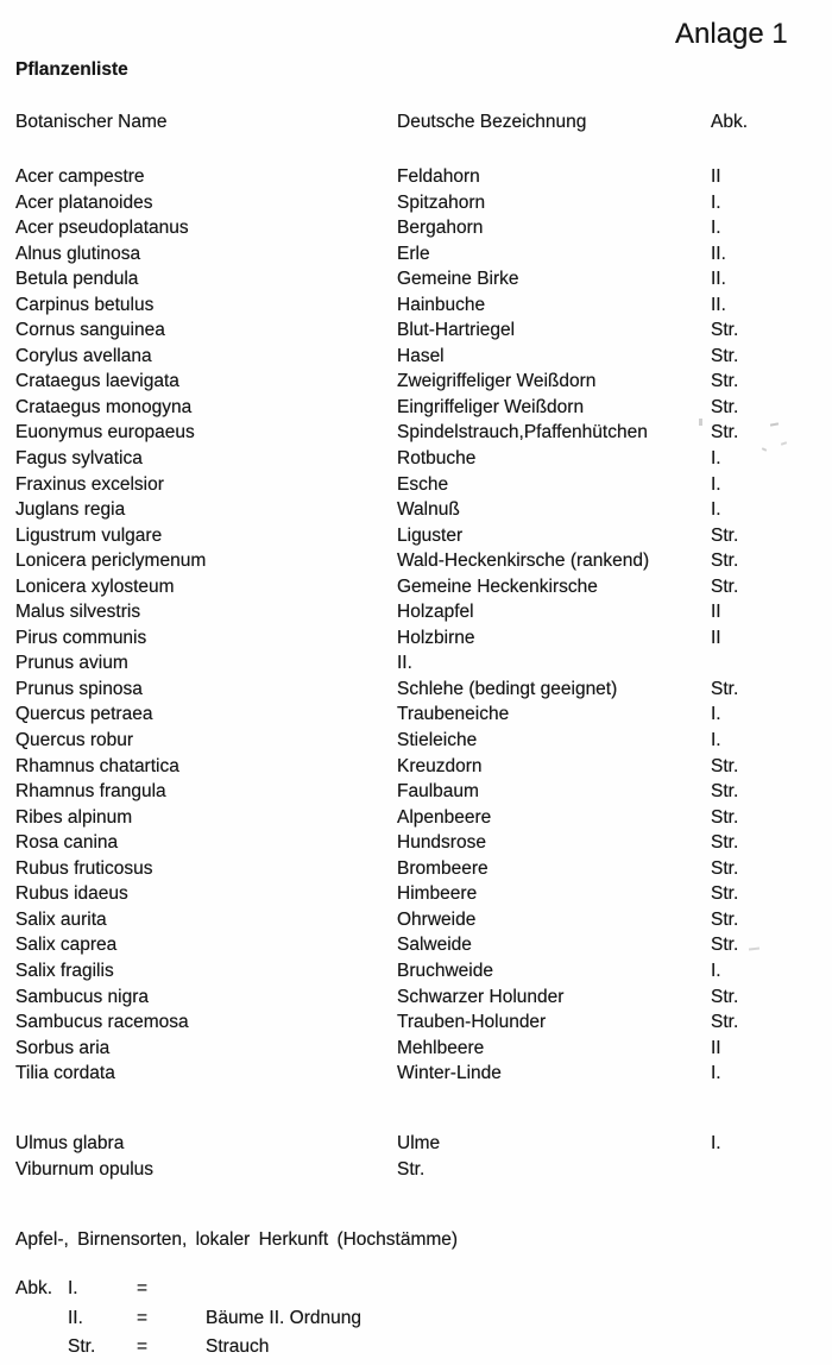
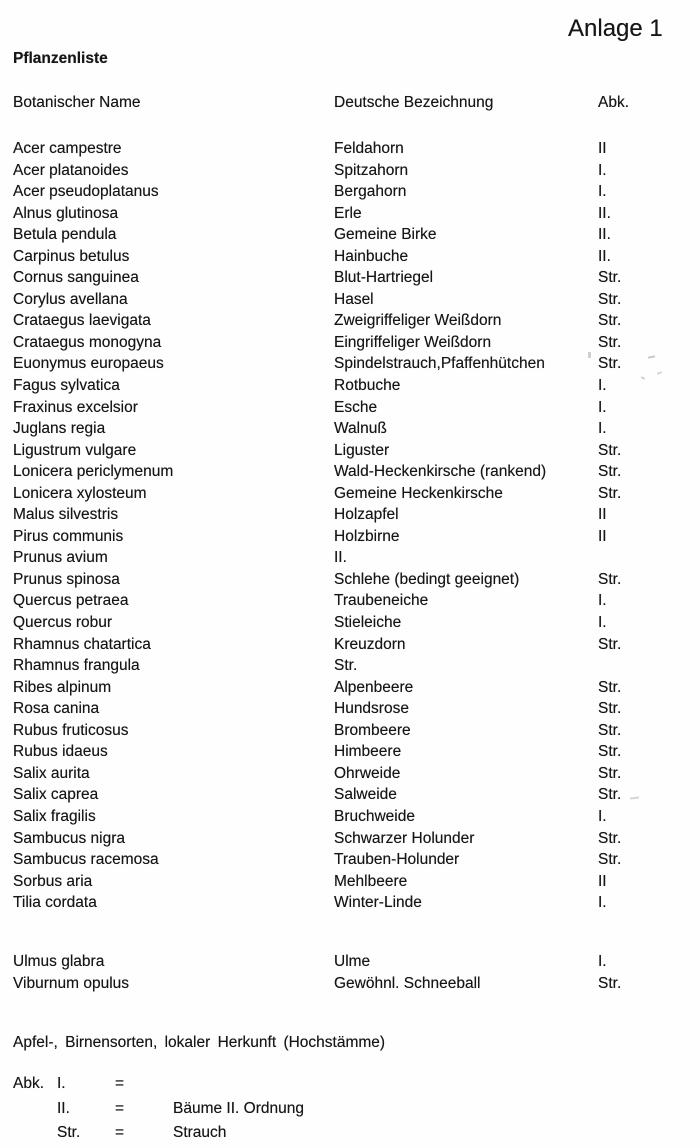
  Anlage 1
  Pflanzenliste
  Botanischer Name
  Deutsche Bezeichnung
  Abk.
  Acer campestre
  Feldahorn
  II
  Acer platanoides
  Spitzahorn
  I.
  Acer pseudoplatanus
  Bergahorn
  I.
  Alnus glutinosa
  Erle
  II.
  Betula pendula
  Gemeine Birke
  II.
  Carpinus betulus
  Hainbuche
  II.
  Cornus sanguinea
  Blut-Hartriegel
  Str.
  Corylus avellana
  Hasel
  Str.
  Crataegus laevigata
  Zweigriffeliger Weißdorn
  Str.
  Crataegus monogyna
  Eingriffeliger Weißdorn
  Str.
  Euonymus europaeus
  Spindelstrauch,Pfaffenhütchen
  Str.
  Fagus sylvatica
  Rotbuche
  I.
  Fraxinus excelsior
  Esche
  I.
  Juglans regia
  Walnuß
  I.
  Ligustrum vulgare
  Liguster
  Str.
  Lonicera periclymenum
  Wald-Heckenkirsche (rankend)
  Str.
  Lonicera xylosteum
  Gemeine Heckenkirsche
  Str.
  Malus silvestris
  Holzapfel
  II
  Pirus communis
  Holzbirne
  II
  Prunus avium
  II.
  Prunus spinosa
  Schlehe (bedingt geeignet)
  Str.
  Quercus petraea
  Traubeneiche
  I.
  Quercus robur
  Stieleiche
  I.
  Rhamnus chatartica
  Kreuzdorn
  Str.
  Rhamnus frangula
- Faulbaum
  Str.
  Ribes alpinum
  Alpenbeere
  Str.
  Rosa canina
  Hundsrose
  Str.
  Rubus fruticosus
  Brombeere
  Str.
  Rubus idaeus
  Himbeere
  Str.
  Salix aurita
  Ohrweide
  Str.
  Salix caprea
  Salweide
  Str.
  Salix fragilis
  Bruchweide
  I.
  Sambucus nigra
  Schwarzer Holunder
  Str.
  Sambucus racemosa
  Trauben-Holunder
  Str.
  Sorbus aria
  Mehlbeere
  II
  Tilia cordata
  Winter-Linde
  I.
  Ulmus glabra
  Ulme
  I.
  Viburnum opulus
+ Gewöhnl. Schneeball
  Str.
  Apfel-, Birnensorten, lokaler Herkunft (Hochstämme)
  Abk.
  I.
  =
  II.
  =
  Bäume II. Ordnung
  Str.
  =
  Strauch
